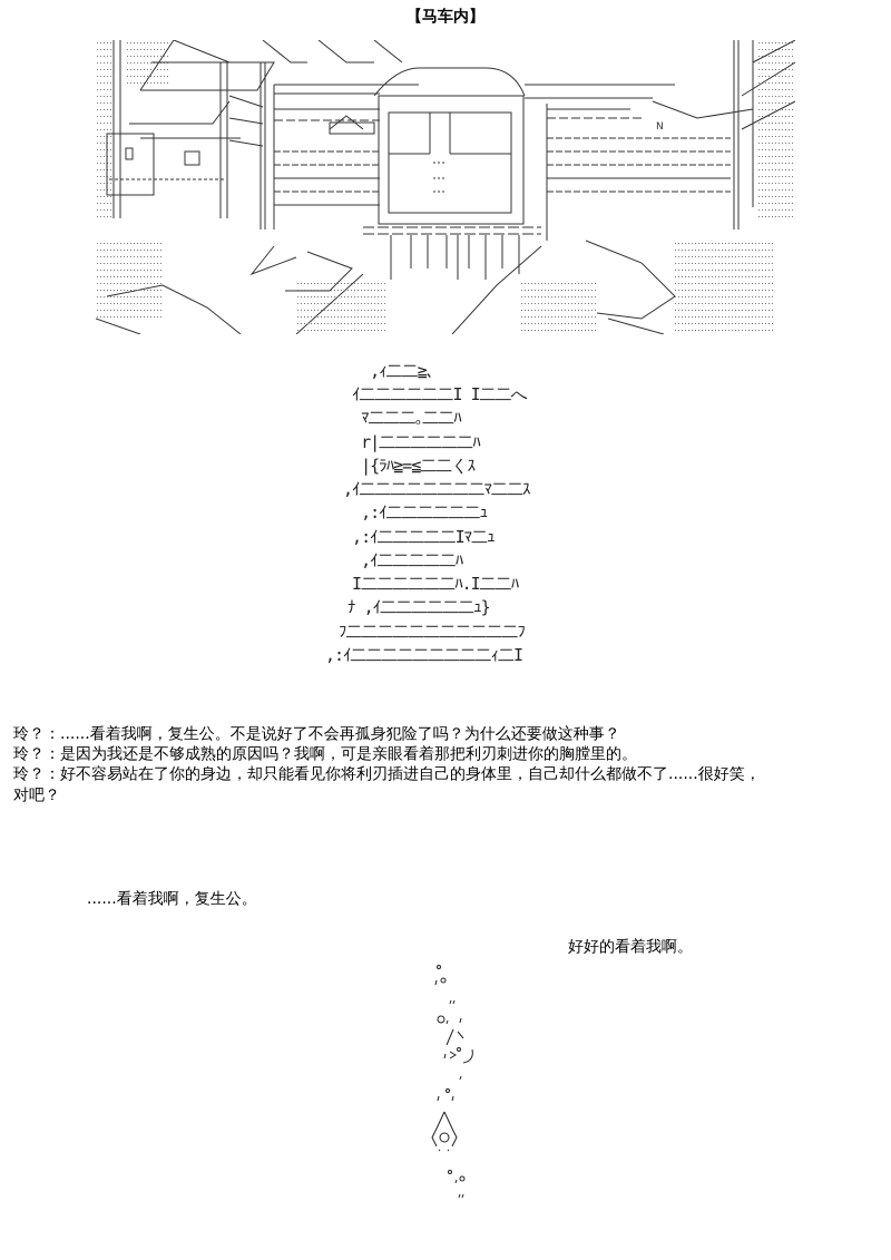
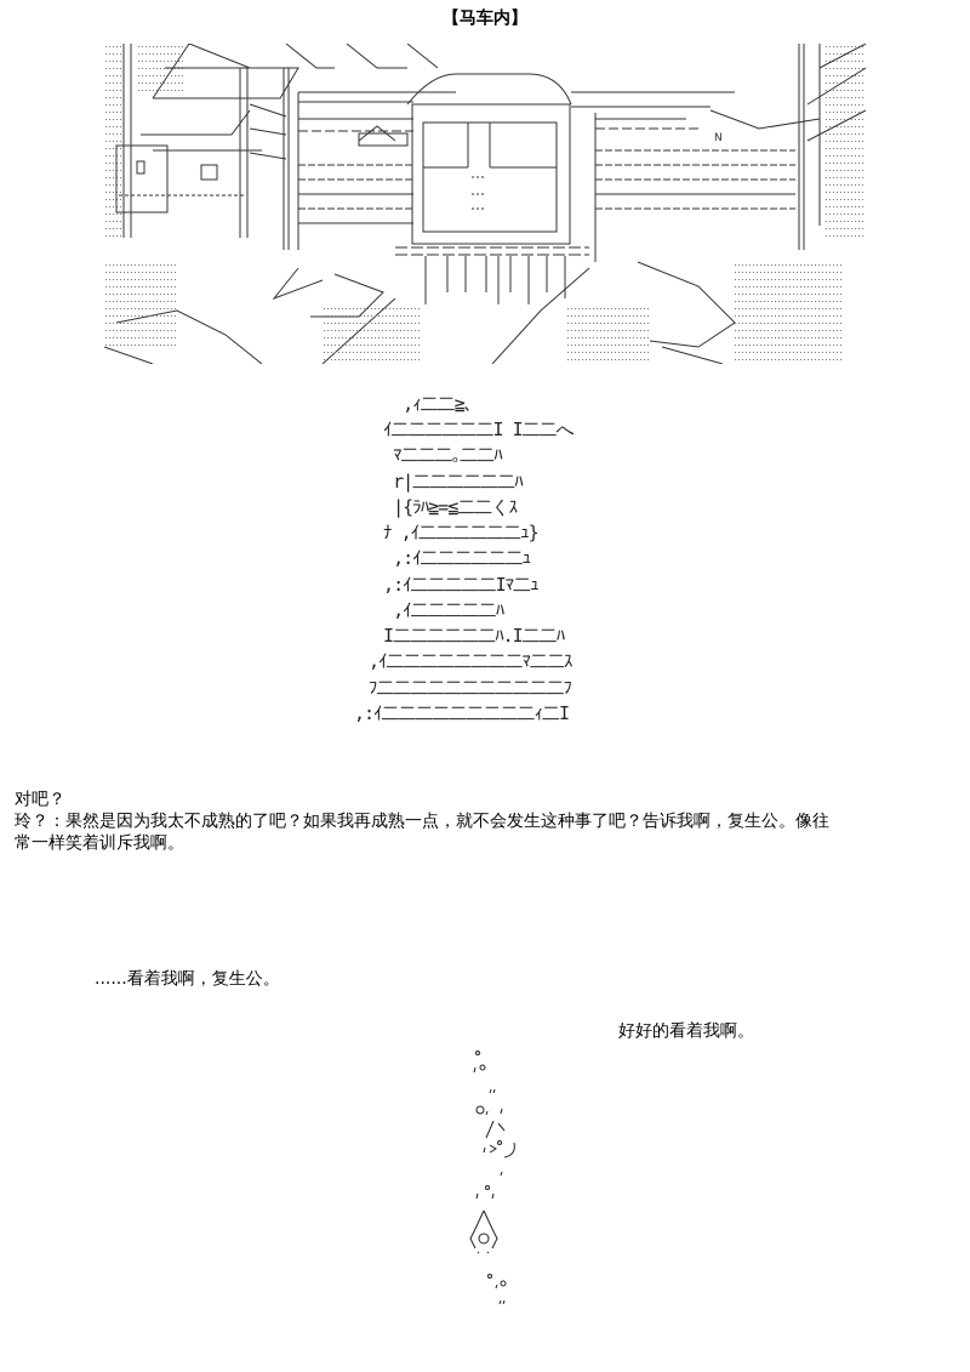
  【马车内】
  N
  ,ｨ二二≧､
  ｲ二二二二二二I I二二へ
  ﾏ二二二｡二二ﾊ
  r|二二二二二二ﾊ
  |{ﾗﾊ≧=≦二二くｽ
- ,ｲ二二二二二二二二ﾏ二二ｽ
+ ﾅ ,ｲ二二二二二二ｭ}
  ,:ｲ二二二二二二ｭ
  ,:ｲ二二二二二Iﾏ二ｭ
  ,ｲ二二二二二ﾊ
  I二二二二二二ﾊ.I二二ﾊ
- ﾅ ,ｲ二二二二二二ｭ}
+ ,ｲ二二二二二二二二ﾏ二二ｽ
  ﾌ二二二二二二二二二二二ﾌ
  ,:ｲ二二二二二二二二二ｨ二I
- 玲？：......看着我啊，复生公。不是说好了不会再孤身犯险了吗？为什么还要做这种事？
- 玲？：是因为我还是不够成熟的原因吗？我啊，可是亲眼看着那把利刃刺进你的胸膛里的。
- 玲？：好不容易站在了你的身边，却只能看见你将利刃插进自己的身体里，自己却什么都做不了......很好笑，
  对吧？
+ 玲？：果然是因为我太不成熟的了吧？如果我再成熟一点，就不会发生这种事了吧？告诉我啊，复生公。像往
+ 常一样笑着训斥我啊。
  ......看着我啊，复生公。
  好好的看着我啊。
